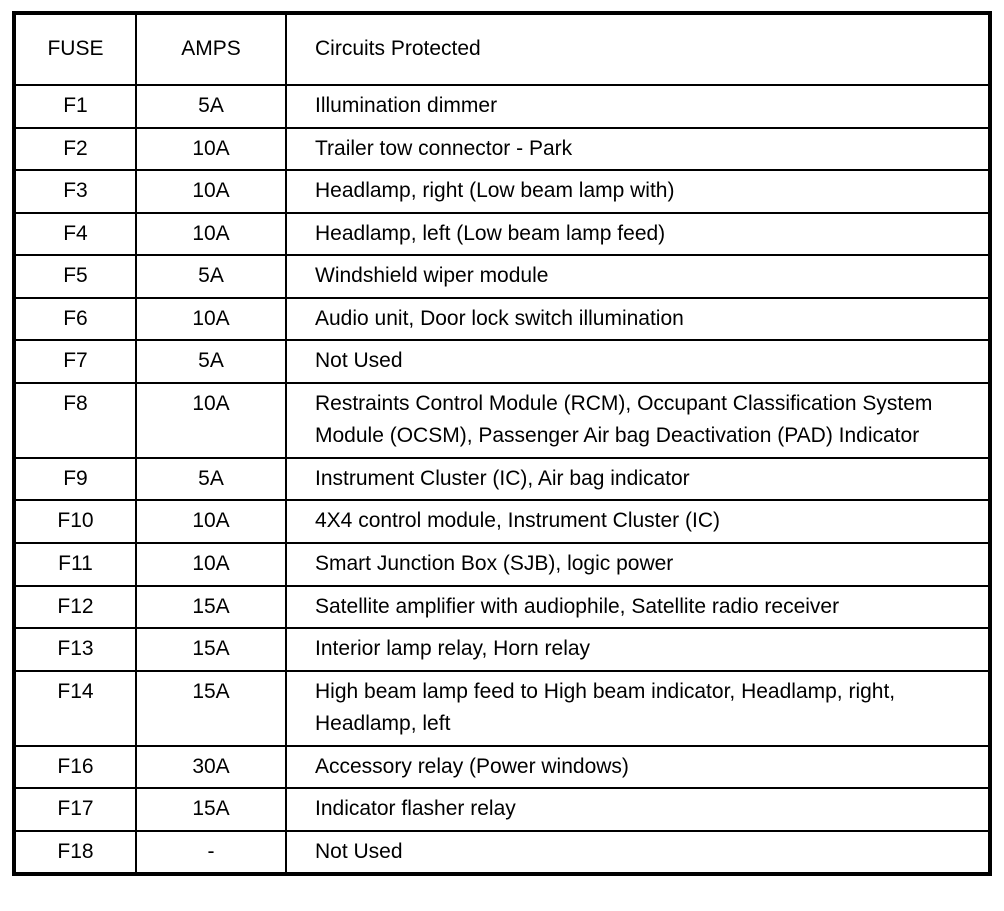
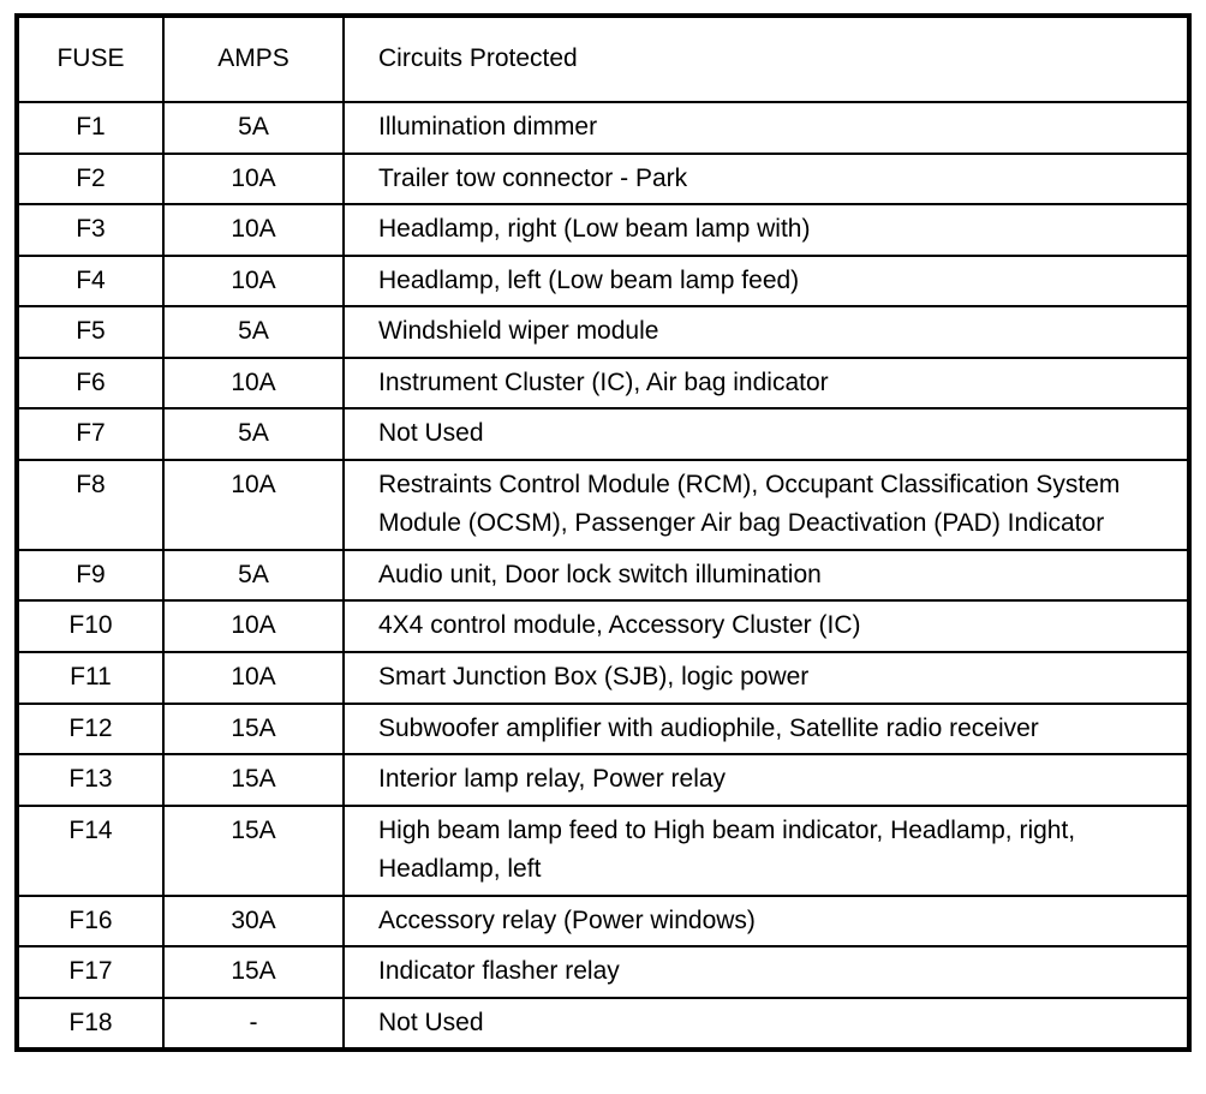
  FUSE	AMPS	Circuits Protected
  F1	5A	Illumination dimmer
  F2	10A	Trailer tow connector - Park
  F3	10A	Headlamp, right (Low beam lamp with)
  F4	10A	Headlamp, left (Low beam lamp feed)
  F5	5A	Windshield wiper module
- F6	10A	Audio unit, Door lock switch illumination
+ F6	10A	Instrument Cluster (IC), Air bag indicator
  F7	5A	Not Used
  F8	10A	Restraints Control Module (RCM), Occupant Classification System Module (OCSM), Passenger Air bag Deactivation (PAD) Indicator
- F9	5A	Instrument Cluster (IC), Air bag indicator
+ F9	5A	Audio unit, Door lock switch illumination
- F10	10A	4X4 control module, Instrument Cluster (IC)
+ F10	10A	4X4 control module, Accessory Cluster (IC)
  F11	10A	Smart Junction Box (SJB), logic power
- F12	15A	Satellite amplifier with audiophile, Satellite radio receiver
+ F12	15A	Subwoofer amplifier with audiophile, Satellite radio receiver
- F13	15A	Interior lamp relay, Horn relay
+ F13	15A	Interior lamp relay, Power relay
  F14	15A	High beam lamp feed to High beam indicator, Headlamp, right, Headlamp, left
  F16	30A	Accessory relay (Power windows)
  F17	15A	Indicator flasher relay
  F18	-	Not Used
